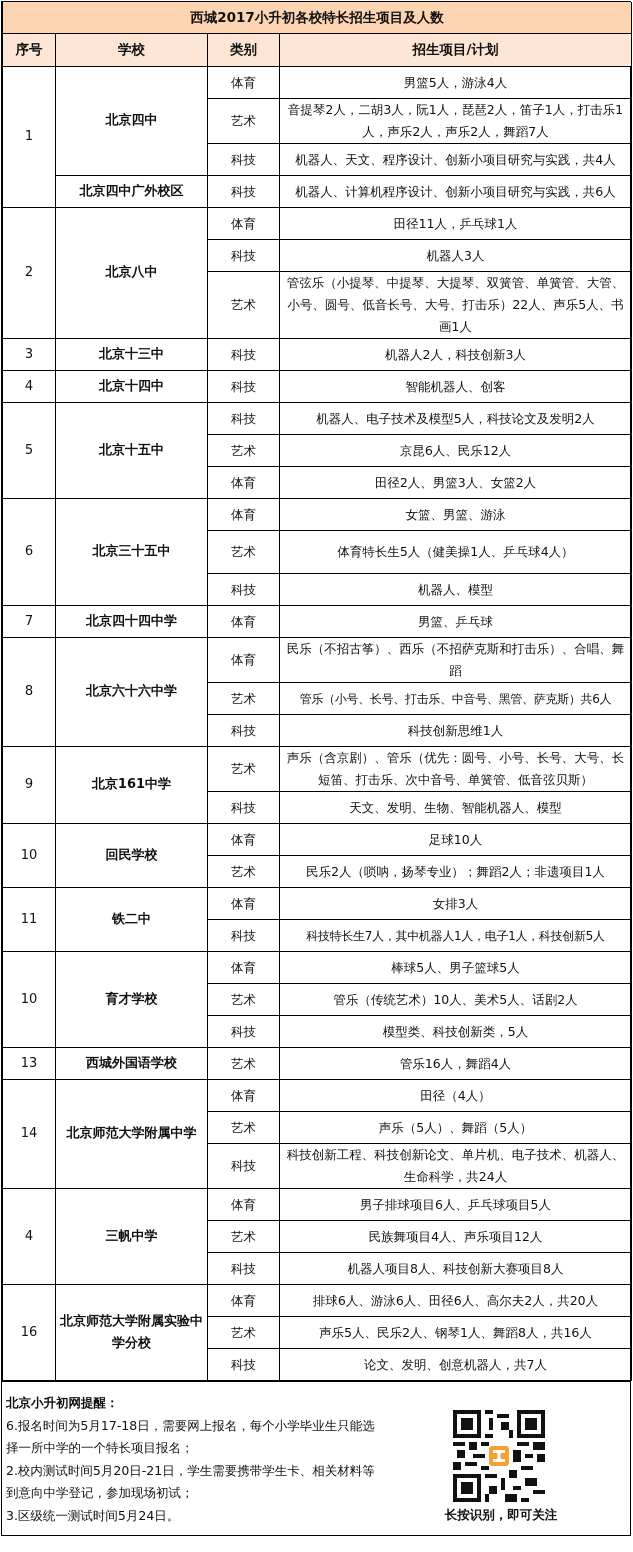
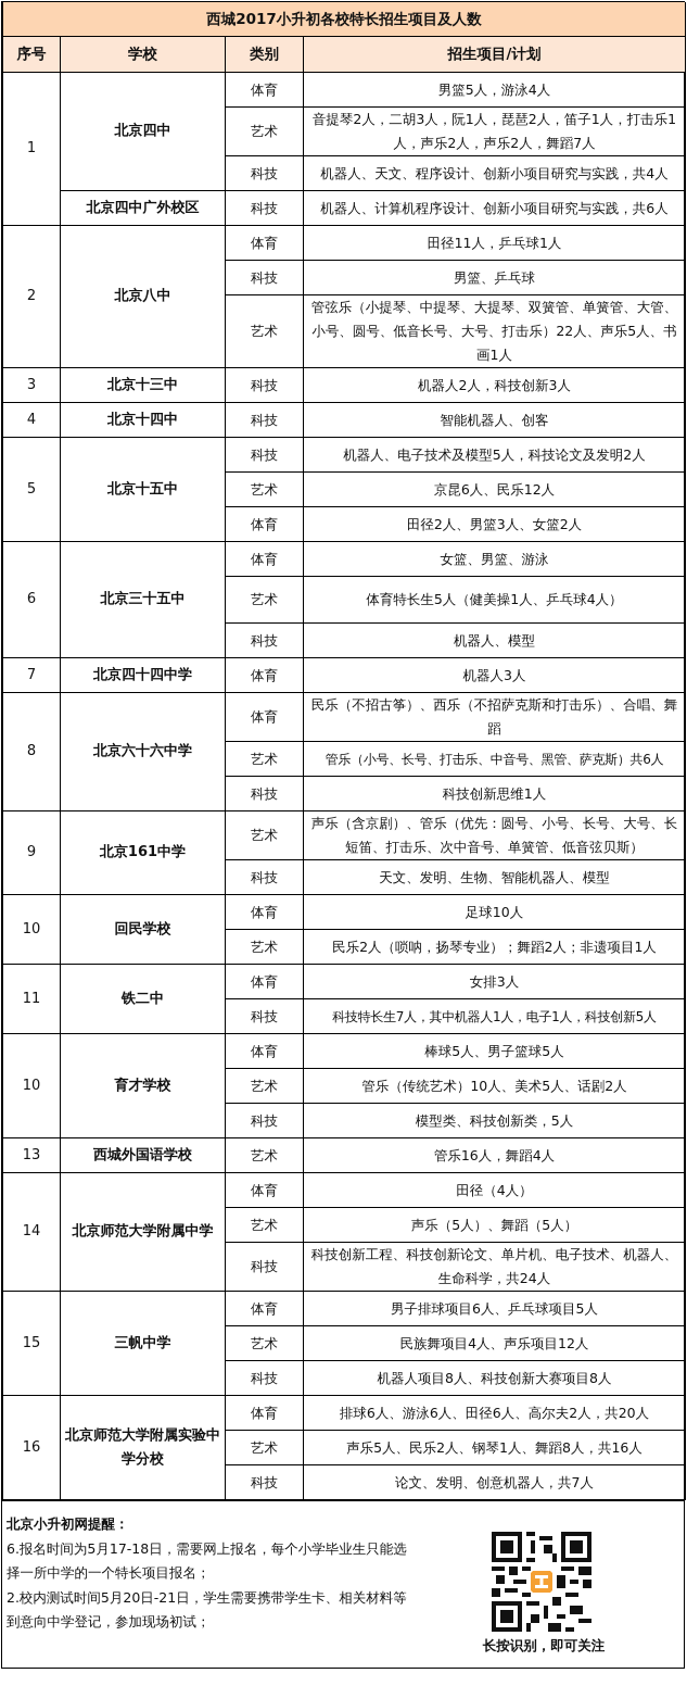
  西城2017小升初各校特长招生项目及人数
  序号	学校	类别	招生项目/计划
  1	北京四中	体育	男篮5人，游泳4人
  艺术	音提琴2人，二胡3人，阮1人，琵琶2人，笛子1人，打击乐1人，声乐2人，声乐2人，舞蹈7人
  科技	机器人、天文、程序设计、创新小项目研究与实践，共4人
  北京四中广外校区	科技	机器人、计算机程序设计、创新小项目研究与实践，共6人
  2	北京八中	体育	田径11人，乒乓球1人
- 科技	机器人3人
+ 科技	男篮、乒乓球
  艺术	管弦乐（小提琴、中提琴、大提琴、双簧管、单簧管、大管、小号、圆号、低音长号、大号、打击乐）22人、声乐5人、书画1人
  3	北京十三中	科技	机器人2人，科技创新3人
  4	北京十四中	科技	智能机器人、创客
  5	北京十五中	科技	机器人、电子技术及模型5人，科技论文及发明2人
  艺术	京昆6人、民乐12人
  体育	田径2人、男篮3人、女篮2人
  6	北京三十五中	体育	女篮、男篮、游泳
  艺术	体育特长生5人（健美操1人、乒乓球4人）
  科技	机器人、模型
- 7	北京四十四中学	体育	男篮、乒乓球
+ 7	北京四十四中学	体育	机器人3人
  8	北京六十六中学	体育	民乐（不招古筝）、西乐（不招萨克斯和打击乐）、合唱、舞蹈
  艺术	管乐（小号、长号、打击乐、中音号、黑管、萨克斯）共6人
  科技	科技创新思维1人
  9	北京161中学	艺术	声乐（含京剧）、管乐（优先：圆号、小号、长号、大号、长短笛、打击乐、次中音号、单簧管、低音弦贝斯）
  科技	天文、发明、生物、智能机器人、模型
  10	回民学校	体育	足球10人
  艺术	民乐2人（唢呐，扬琴专业）；舞蹈2人；非遗项目1人
  11	铁二中	体育	女排3人
  科技	科技特长生7人，其中机器人1人，电子1人，科技创新5人
  10	育才学校	体育	棒球5人、男子篮球5人
  艺术	管乐（传统艺术）10人、美术5人、话剧2人
  科技	模型类、科技创新类，5人
  13	西城外国语学校	艺术	管乐16人，舞蹈4人
  14	北京师范大学附属中学	体育	田径（4人）
  艺术	声乐（5人）、舞蹈（5人）
  科技	科技创新工程、科技创新论文、单片机、电子技术、机器人、生命科学，共24人
- 4	三帆中学	体育	男子排球项目6人、乒乓球项目5人
+ 15	三帆中学	体育	男子排球项目6人、乒乓球项目5人
  艺术	民族舞项目4人、声乐项目12人
  科技	机器人项目8人、科技创新大赛项目8人
  16	北京师范大学附属实验中学分校	体育	排球6人、游泳6人、田径6人、高尔夫2人，共20人
  艺术	声乐5人、民乐2人、钢琴1人、舞蹈8人，共16人
  科技	论文、发明、创意机器人，共7人
  北京小升初网提醒：
  6.报名时间为5月17-18日，需要网上报名，每个小学毕业生只能选择一所中学的一个特长项目报名；
  2.校内测试时间5月20日-21日，学生需要携带学生卡、相关材料等到意向中学登记，参加现场初试；
- 3.区级统一测试时间5月24日。
  长按识别，即可关注
